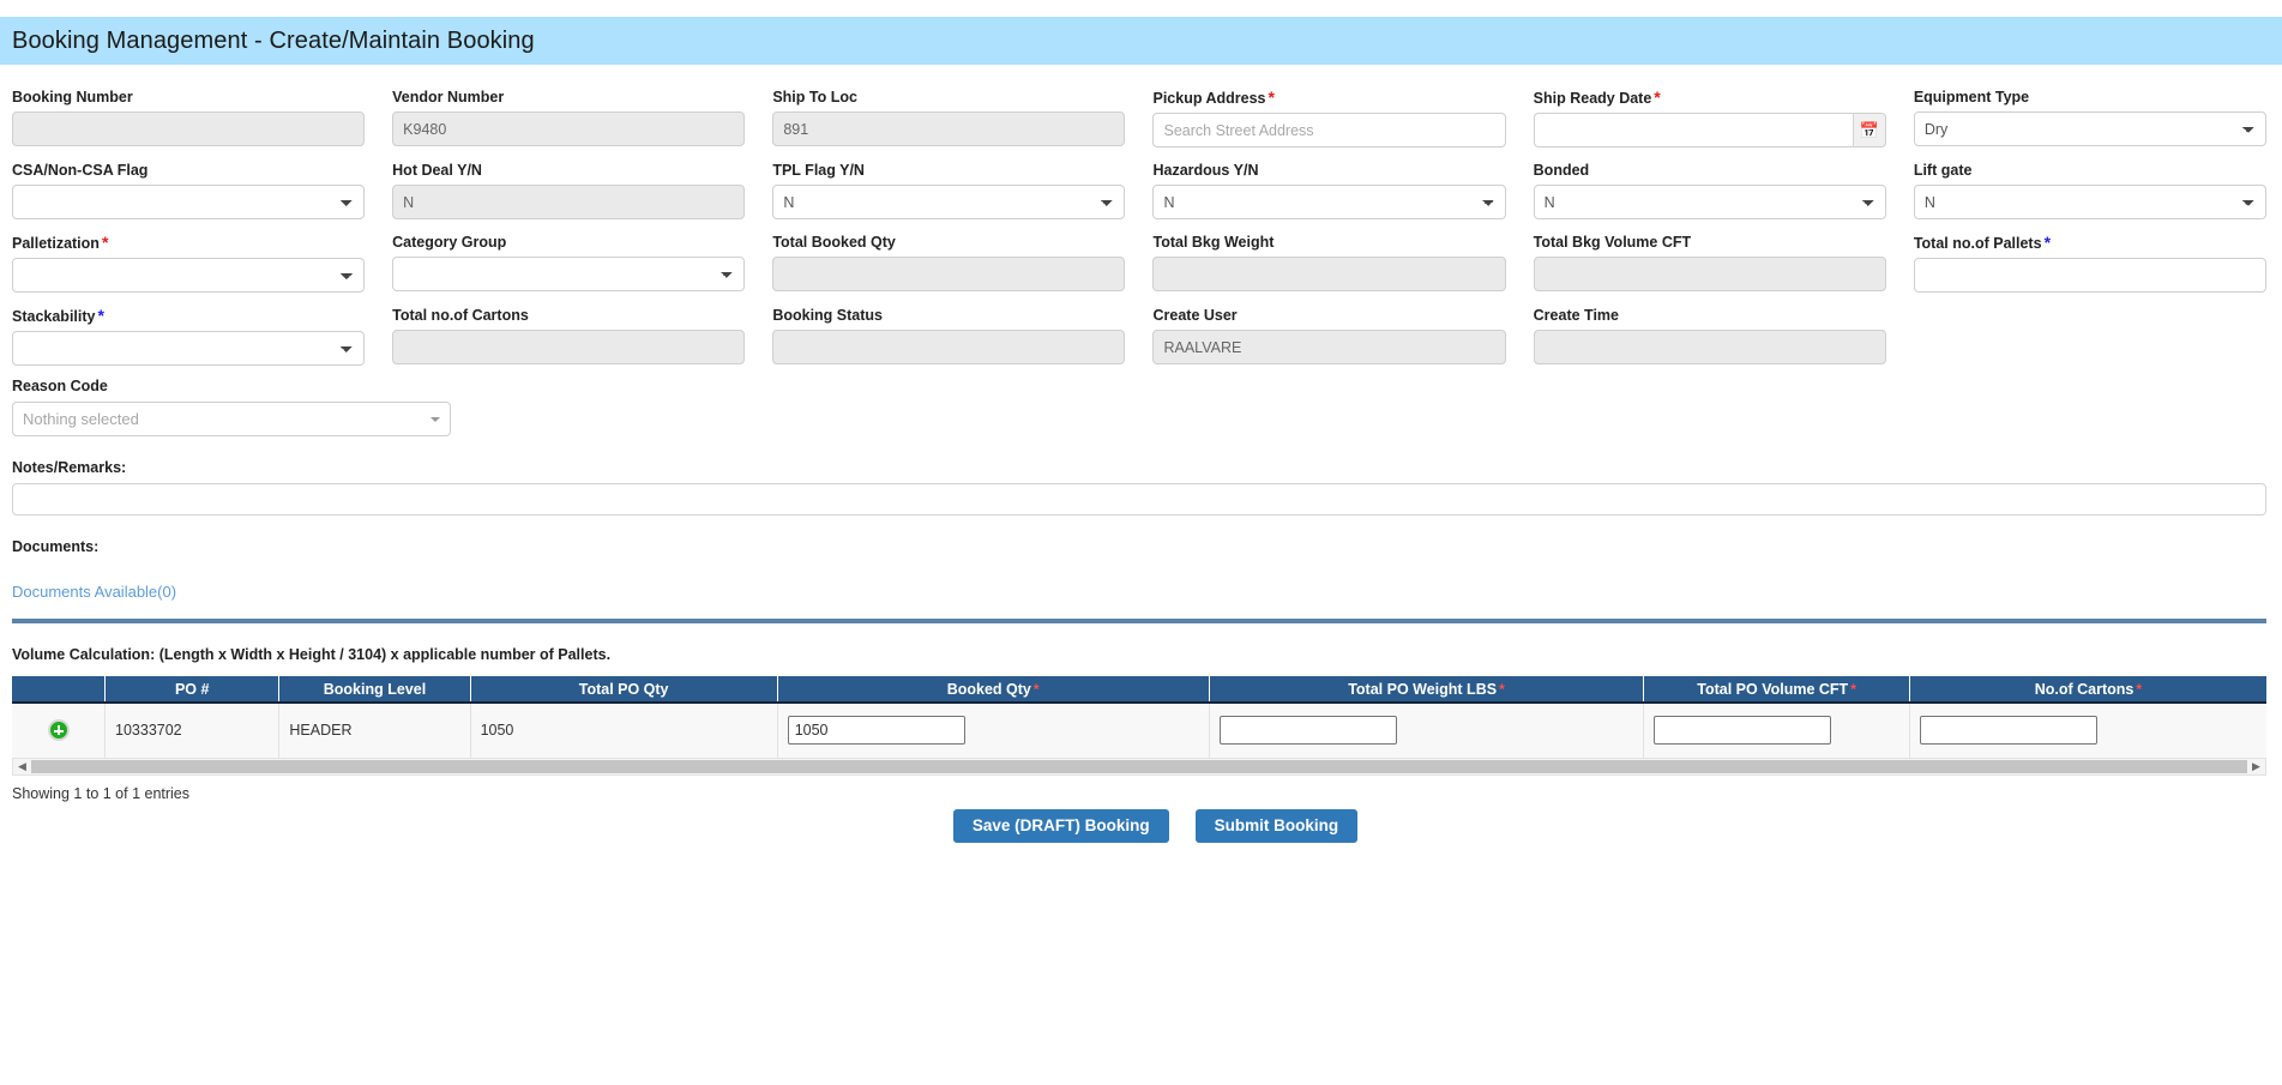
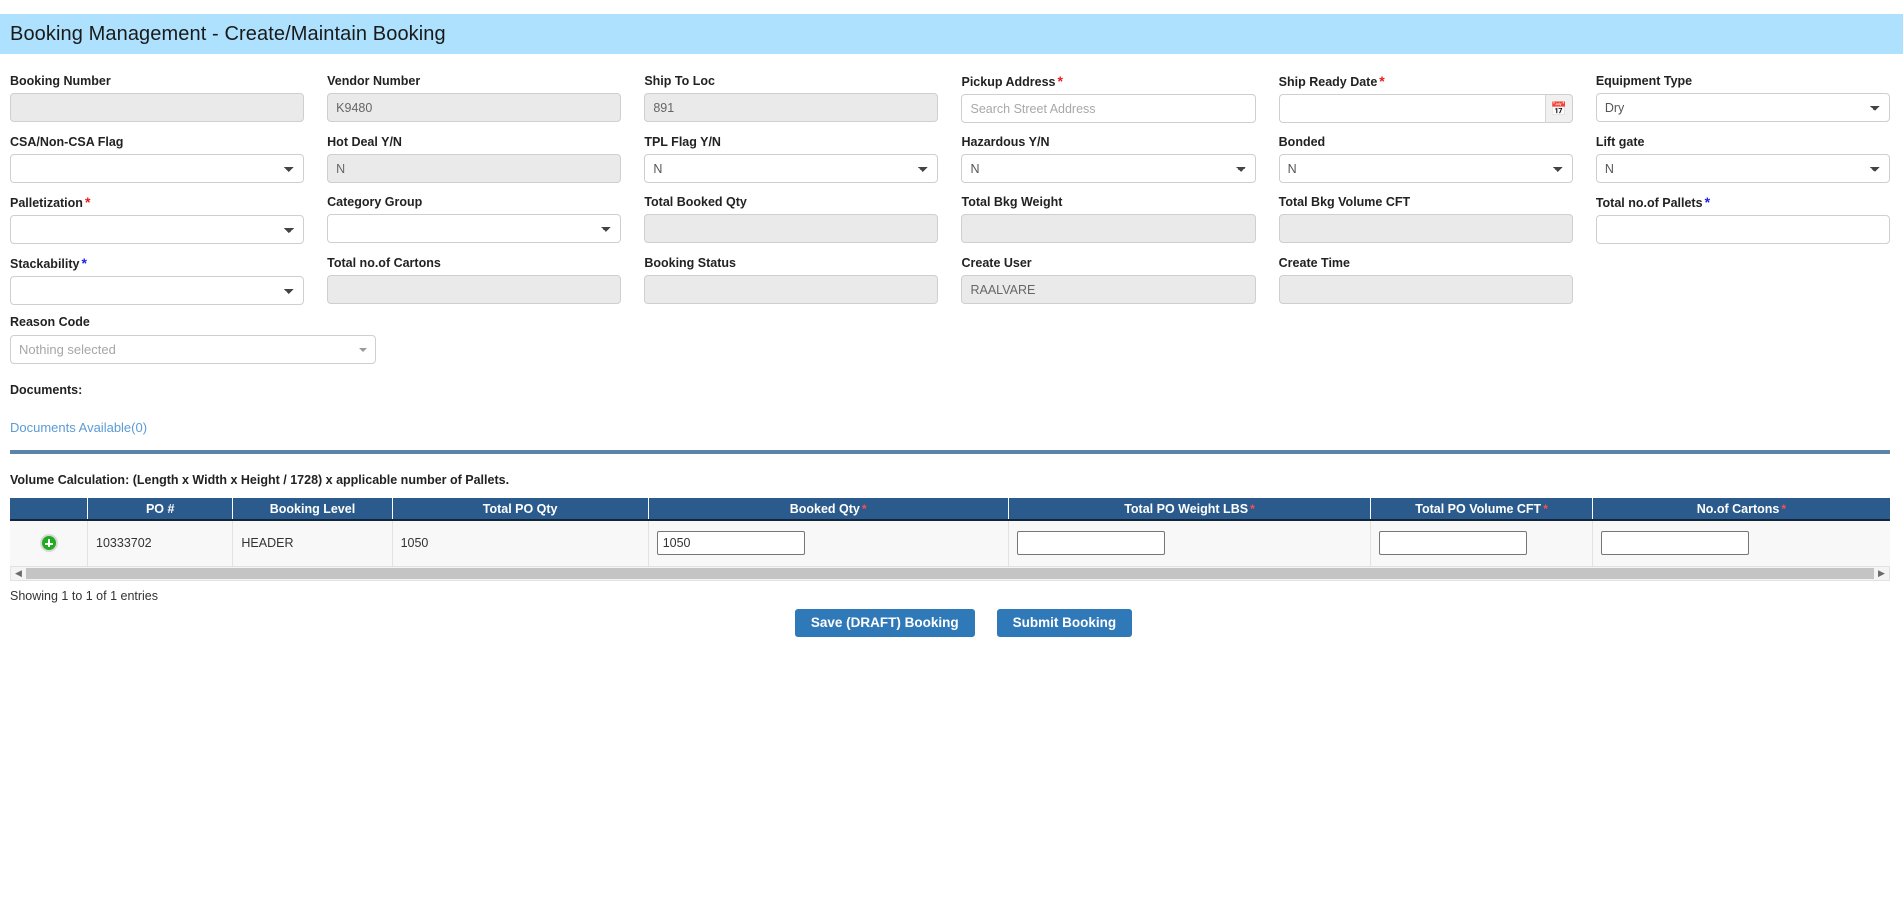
  Booking Management - Create/Maintain Booking
  Booking Number
  Vendor Number
  K9480
  Ship To Loc
  891
  Pickup Address *
  Search Street Address
  Ship Ready Date *
  📅
  Equipment Type
  Dry
  CSA/Non-CSA Flag
  Hot Deal Y/N
  N
  TPL Flag Y/N
  N
  Hazardous Y/N
  N
  Bonded
  N
  Lift gate
  N
  Palletization *
  Category Group
  Total Booked Qty
  Total Bkg Weight
  Total Bkg Volume CFT
  Total no.of Pallets *
  Stackability *
  Total no.of Cartons
  Booking Status
  Create User
  RAALVARE
  Create Time
  Reason Code
  Nothing selected
- Notes/Remarks:
  Documents:
  Documents Available(0)
- Volume Calculation: (Length x Width x Height / 3104) x applicable number of Pallets.
+ Volume Calculation: (Length x Width x Height / 1728) x applicable number of Pallets.
  	PO #	Booking Level	Total PO Qty	Booked Qty *	Total PO Weight LBS *	Total PO Volume CFT *	No.of Cartons *
  	10333702	HEADER	1050	1050
  ◀
  ▶
  Showing 1 to 1 of 1 entries
  Save (DRAFT) Booking
  Submit Booking
